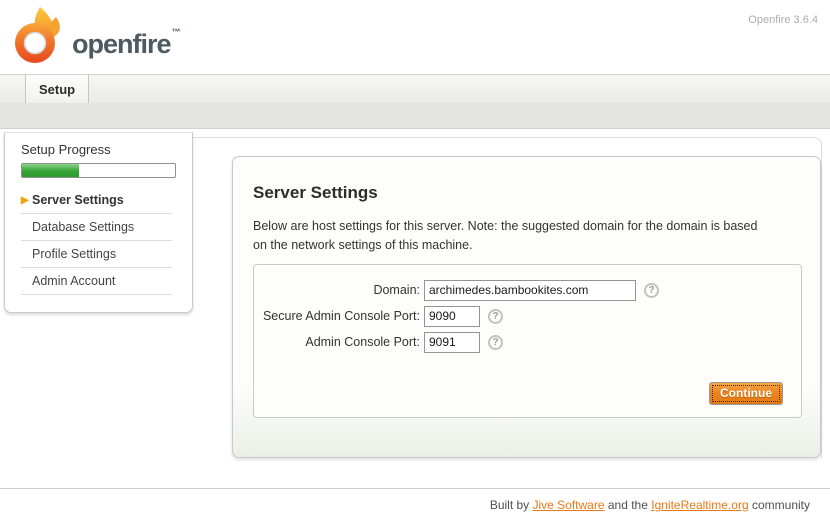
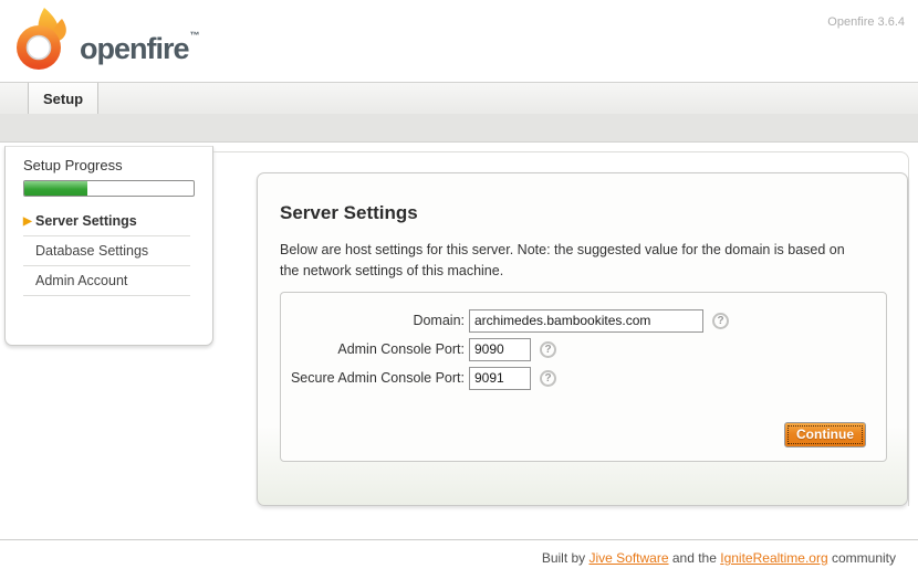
  openfire™
  Openfire 3.6.4
  Setup
  Setup Progress
  ▶
  Server Settings
  Database Settings
- Profile Settings
  Admin Account
  Server Settings
- Below are host settings for this server. Note: the suggested domain for the domain is based on the network settings of this machine.
+ Below are host settings for this server. Note: the suggested value for the domain is based on the network settings of this machine.
  Domain:
  archimedes.bambookites.com
  ?
- Secure Admin Console Port:
+ Admin Console Port:
  9090
  ?
- Admin Console Port:
+ Secure Admin Console Port:
  9091
  ?
  Continue
  Built by Jive Software and the IgniteRealtime.org community
